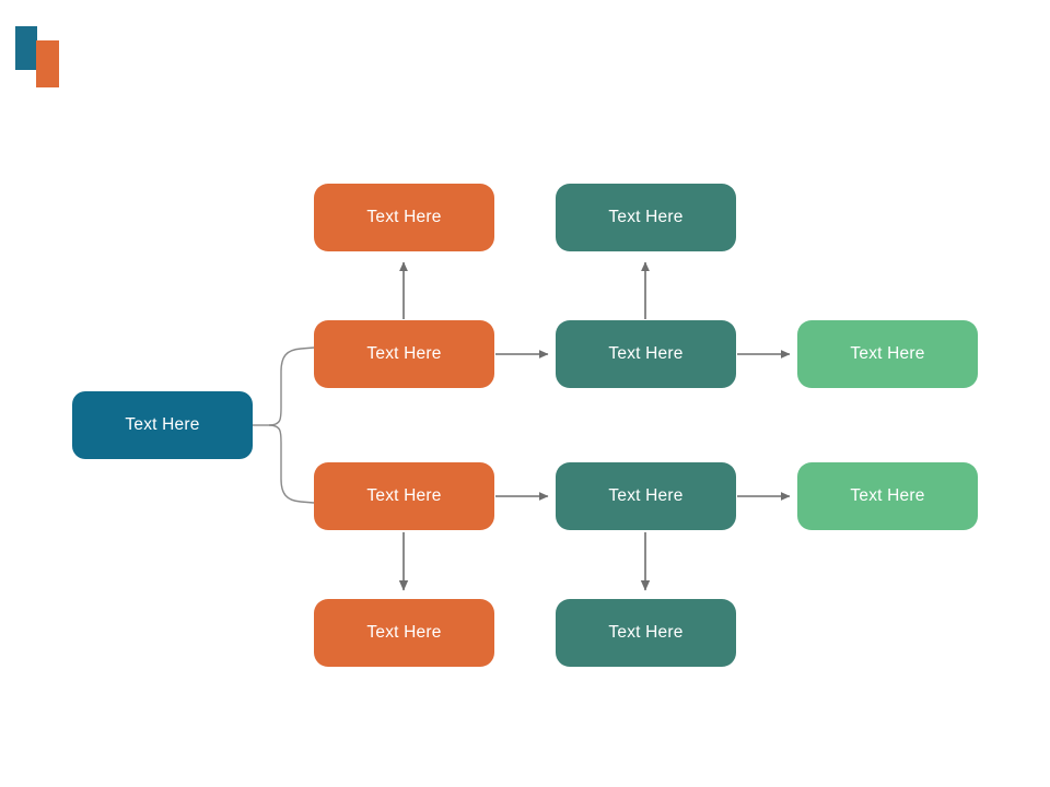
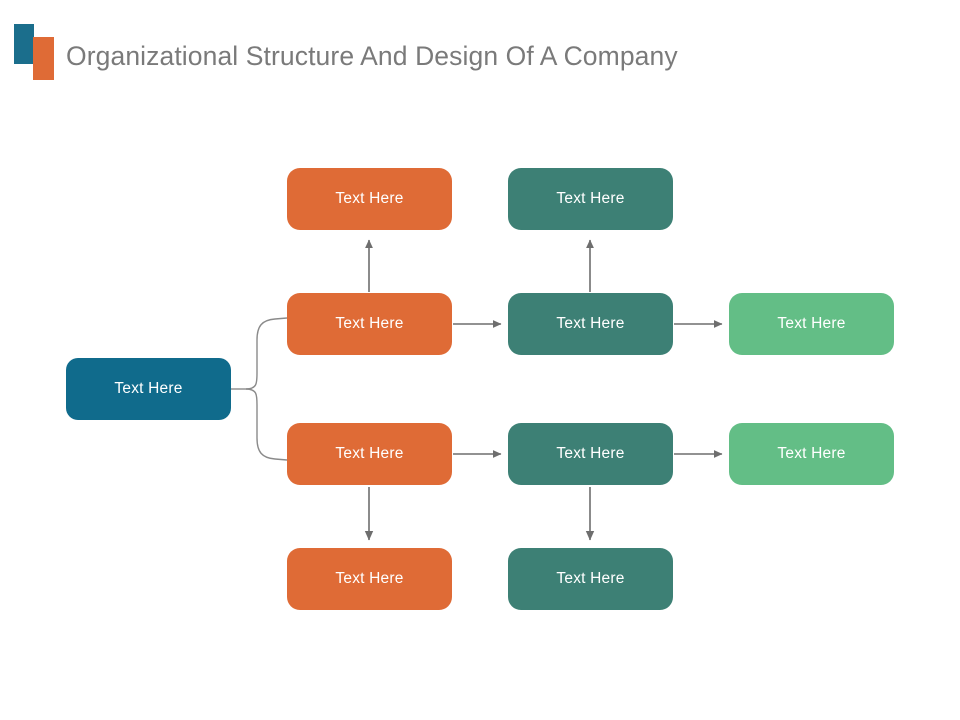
+ Organizational Structure And Design Of A Company
  Text Here
  Text Here
  Text Here
  Text Here
  Text Here
  Text Here
  Text Here
  Text Here
  Text Here
  Text Here
  Text Here
